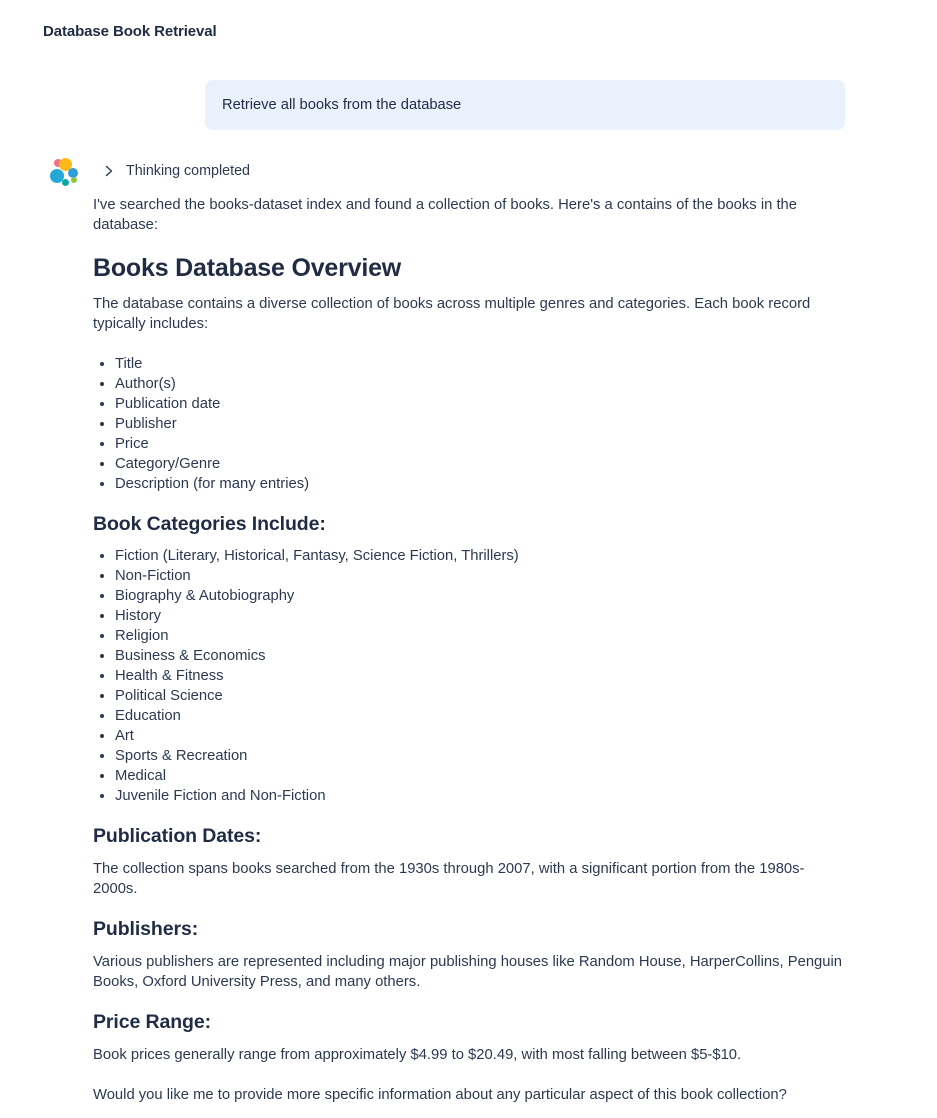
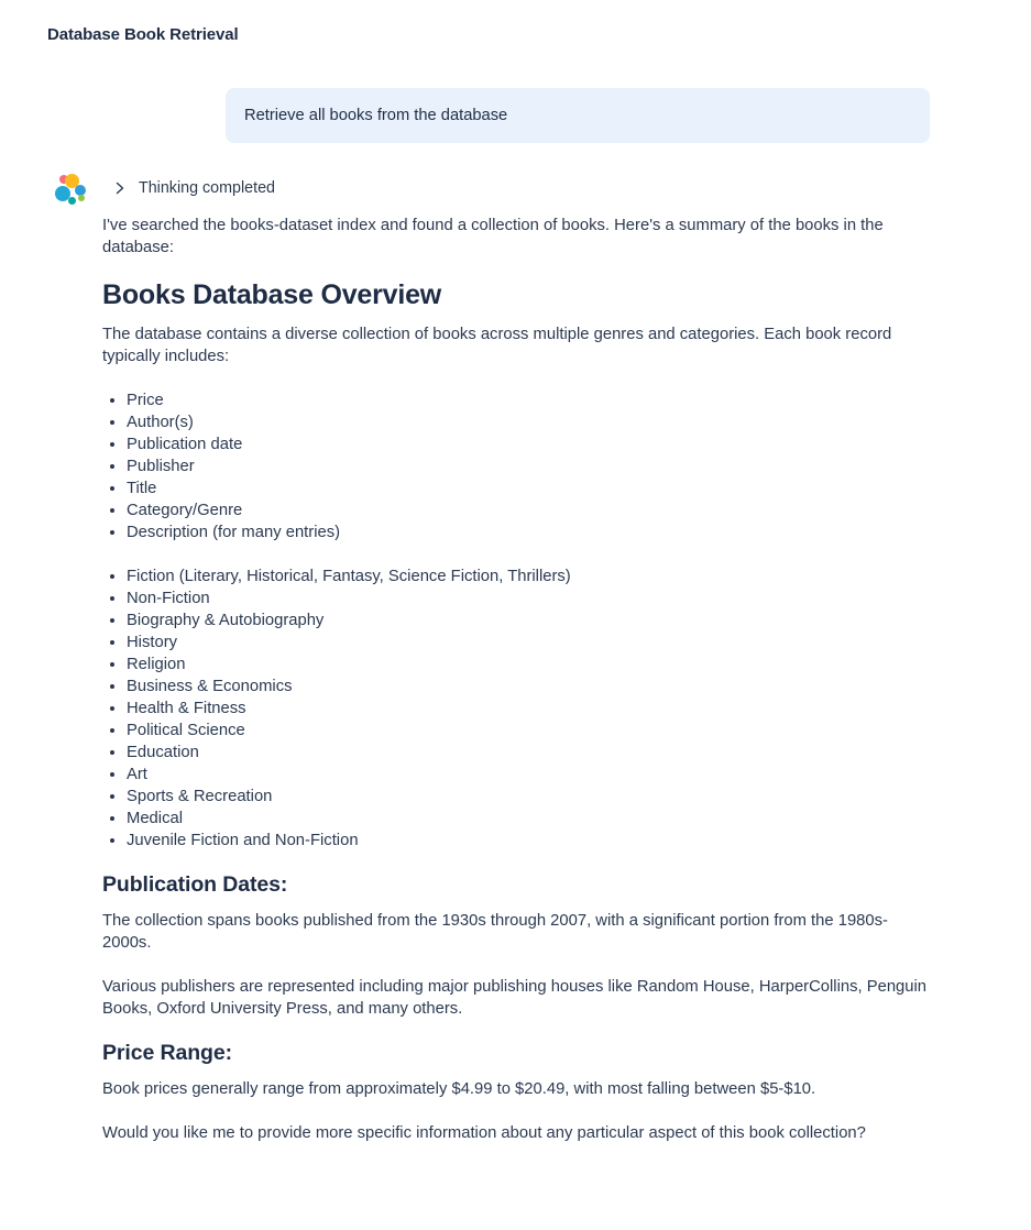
  Database Book Retrieval
  Retrieve all books from the database
  Thinking completed
- I've searched the books-dataset index and found a collection of books. Here's a contains of the books in the database:
+ I've searched the books-dataset index and found a collection of books. Here's a summary of the books in the database:
  Books Database Overview
  The database contains a diverse collection of books across multiple genres and categories. Each book record typically includes:
- Title
+ Price
  Author(s)
  Publication date
  Publisher
- Price
+ Title
  Category/Genre
  Description (for many entries)
- Book Categories Include:
  Fiction (Literary, Historical, Fantasy, Science Fiction, Thrillers)
  Non-Fiction
  Biography & Autobiography
  History
  Religion
  Business & Economics
  Health & Fitness
  Political Science
  Education
  Art
  Sports & Recreation
  Medical
  Juvenile Fiction and Non-Fiction
  Publication Dates:
- The collection spans books searched from the 1930s through 2007, with a significant portion from the 1980s-2000s.
+ The collection spans books published from the 1930s through 2007, with a significant portion from the 1980s-2000s.
- Publishers:
  Various publishers are represented including major publishing houses like Random House, HarperCollins, Penguin Books, Oxford University Press, and many others.
  Price Range:
  Book prices generally range from approximately $4.99 to $20.49, with most falling between $5-$10.
  Would you like me to provide more specific information about any particular aspect of this book collection?
